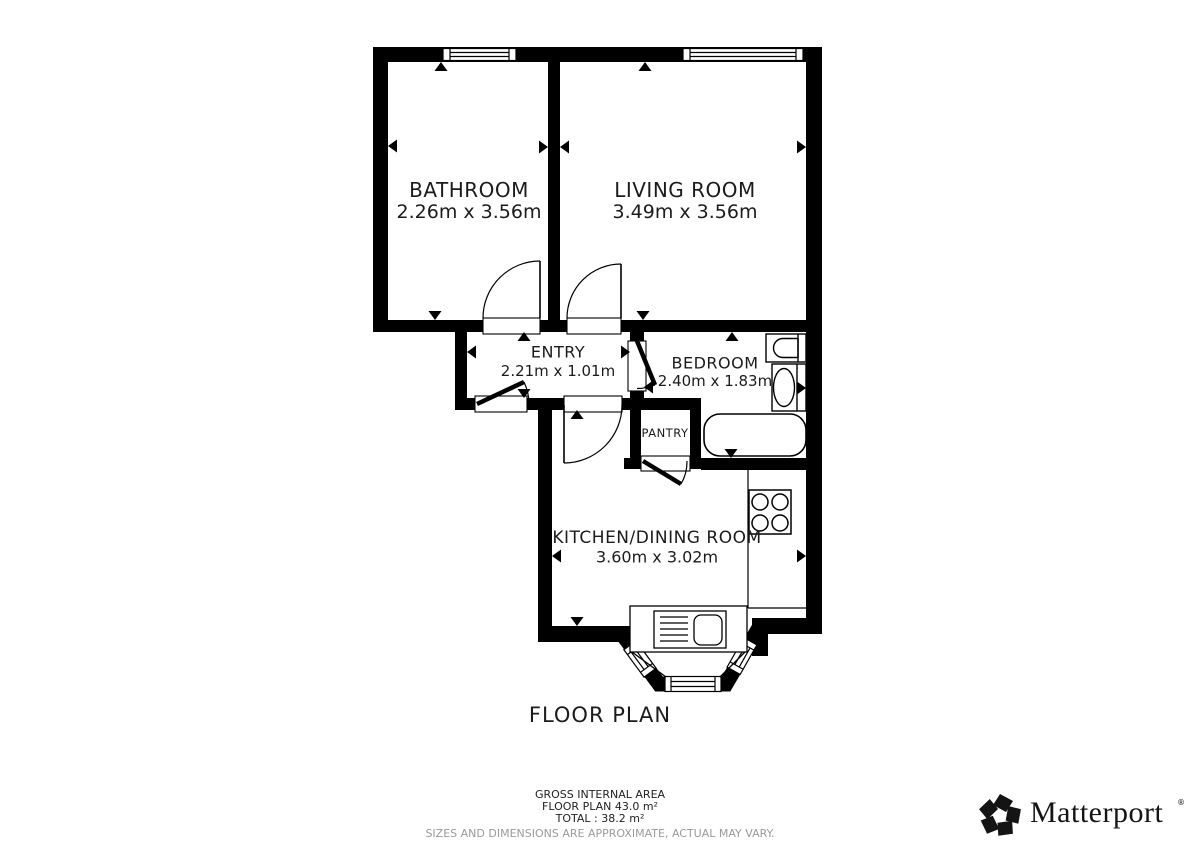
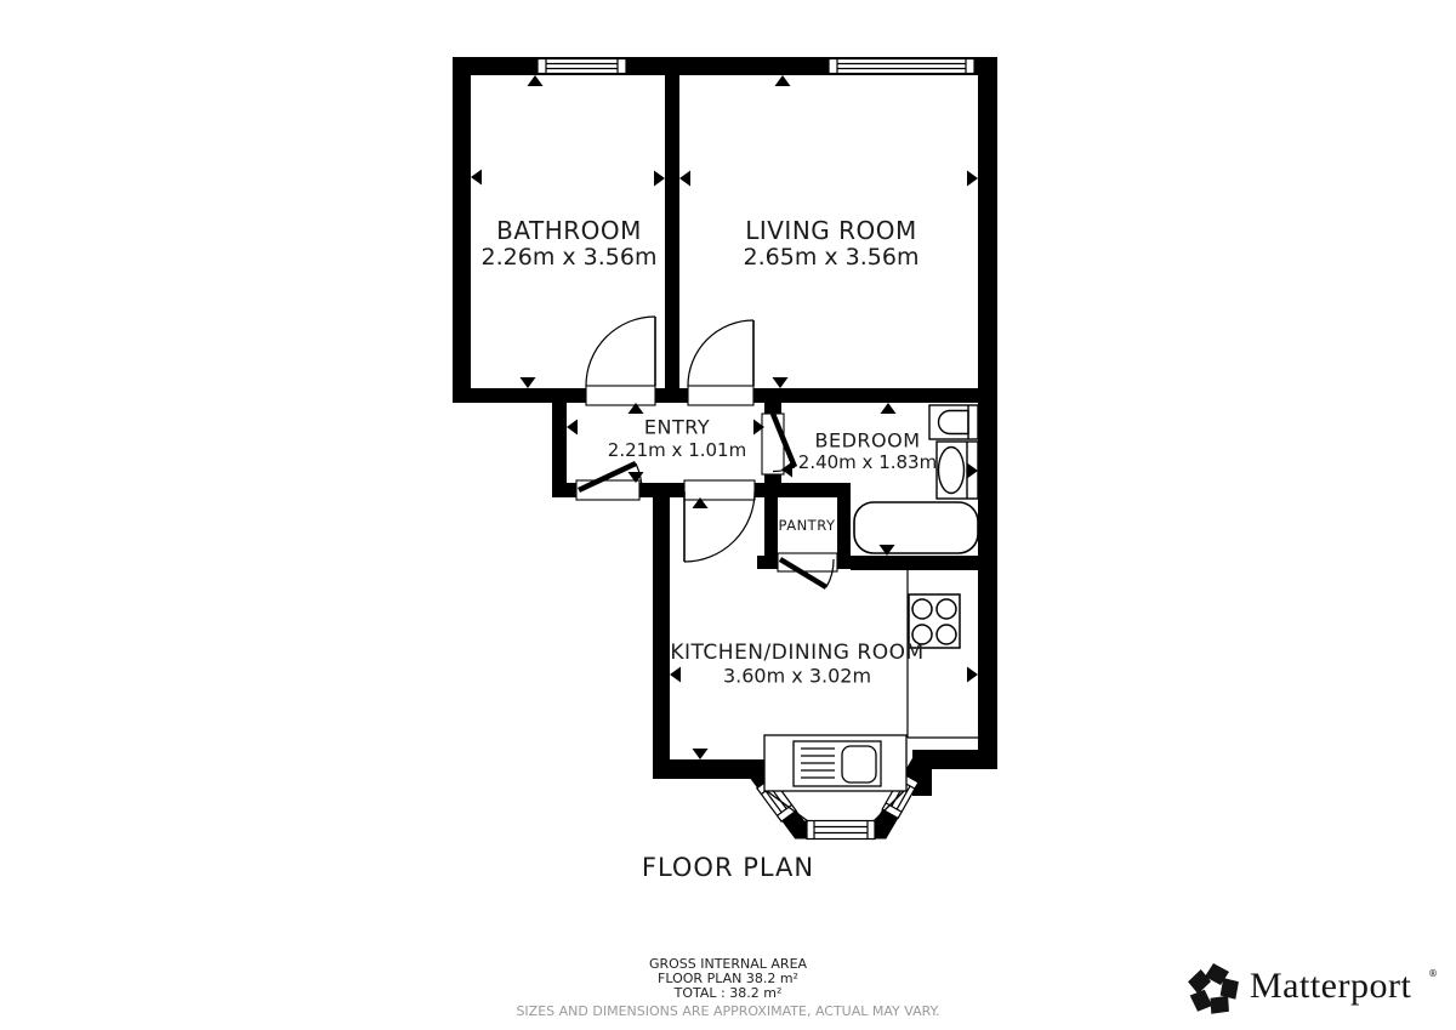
  BATHROOM
  2.26m x 3.56m
  LIVING ROOM
- 3.49m x 3.56m
+ 2.65m x 3.56m
  ENTRY
  2.21m x 1.01m
  BEDROOM
  2.40m x 1.83m
  PANTRY
  KITCHEN/DINING ROOM
  3.60m x 3.02m
  FLOOR PLAN
  GROSS INTERNAL AREA
- FLOOR PLAN 43.0 m²
+ FLOOR PLAN 38.2 m²
  TOTAL : 38.2 m²
  SIZES AND DIMENSIONS ARE APPROXIMATE, ACTUAL MAY VARY.
  Matterport
  ®
